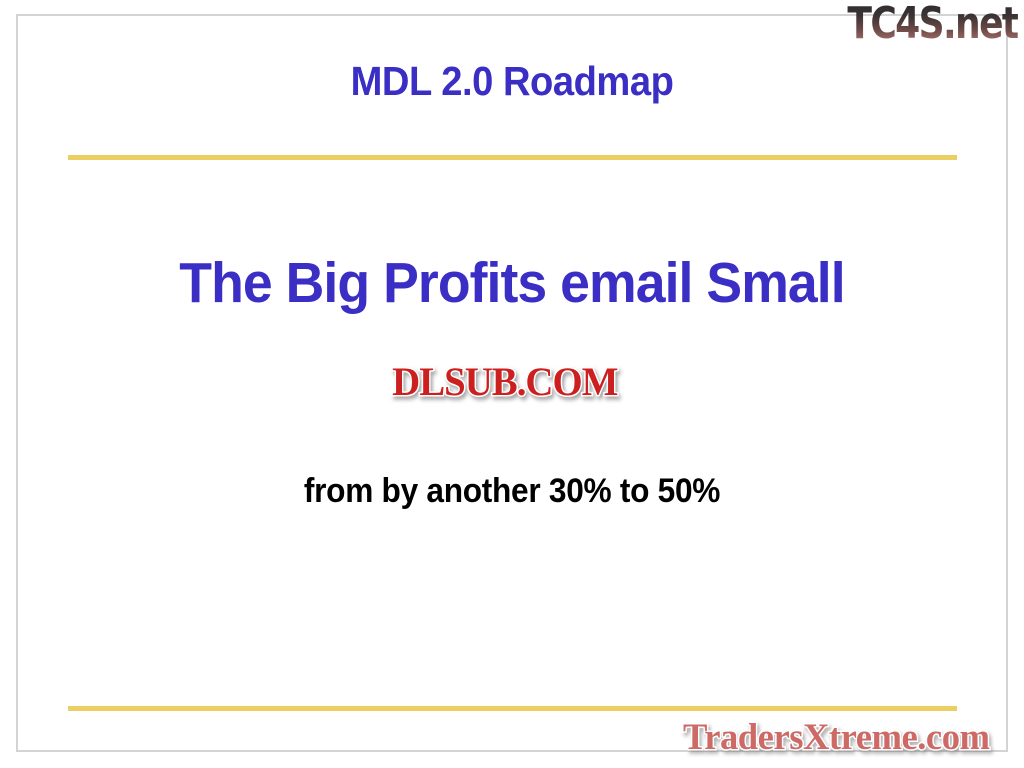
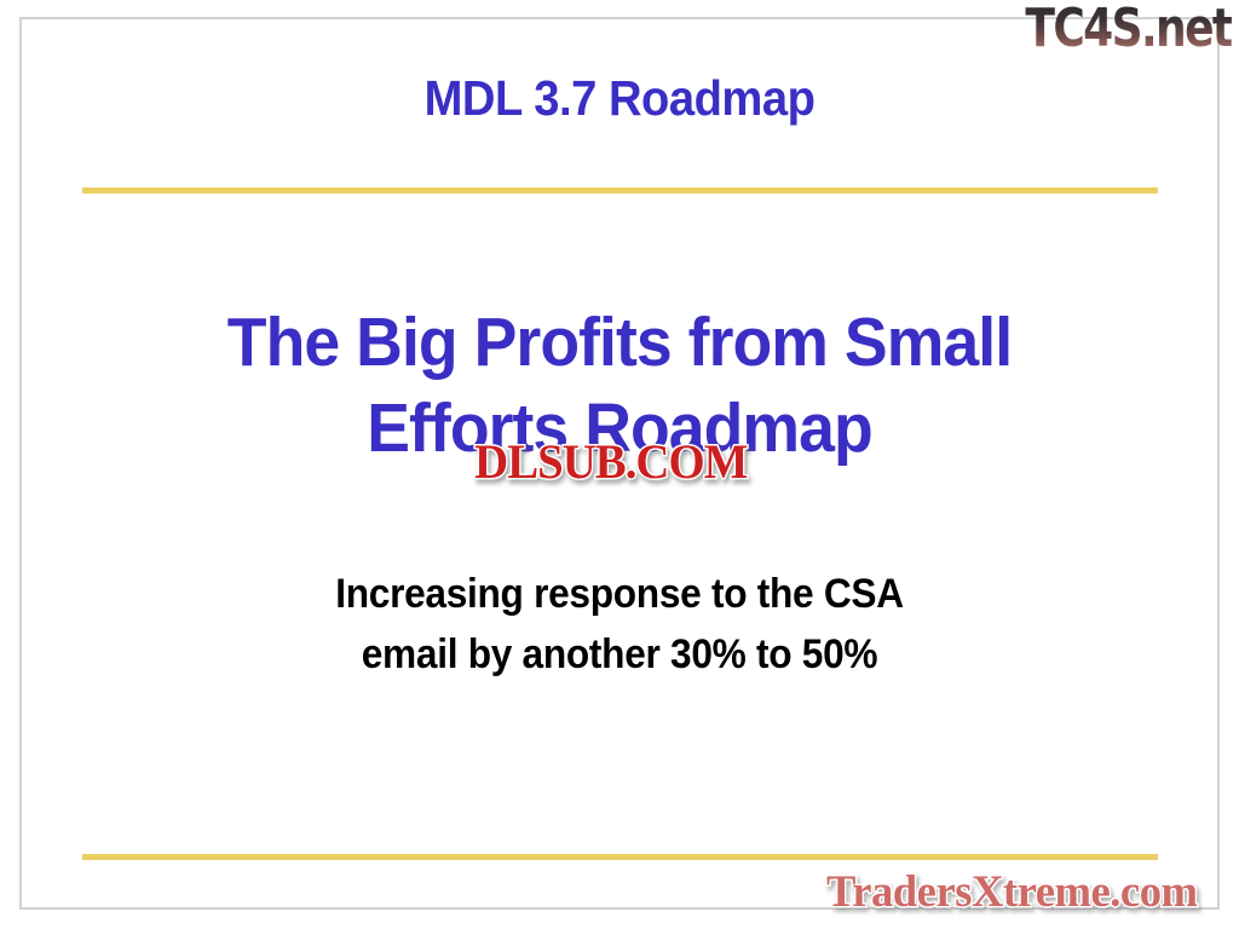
- MDL 2.0 Roadmap
+ MDL 3.7 Roadmap
- The Big Profits email Small
+ The Big Profits from Small
+ Efforts Roadmap
+ Increasing response to the CSA
- from by another 30% to 50%
+ email by another 30% to 50%
  DLSUB.COM
  TC4S.net
  TradersXtreme.com
